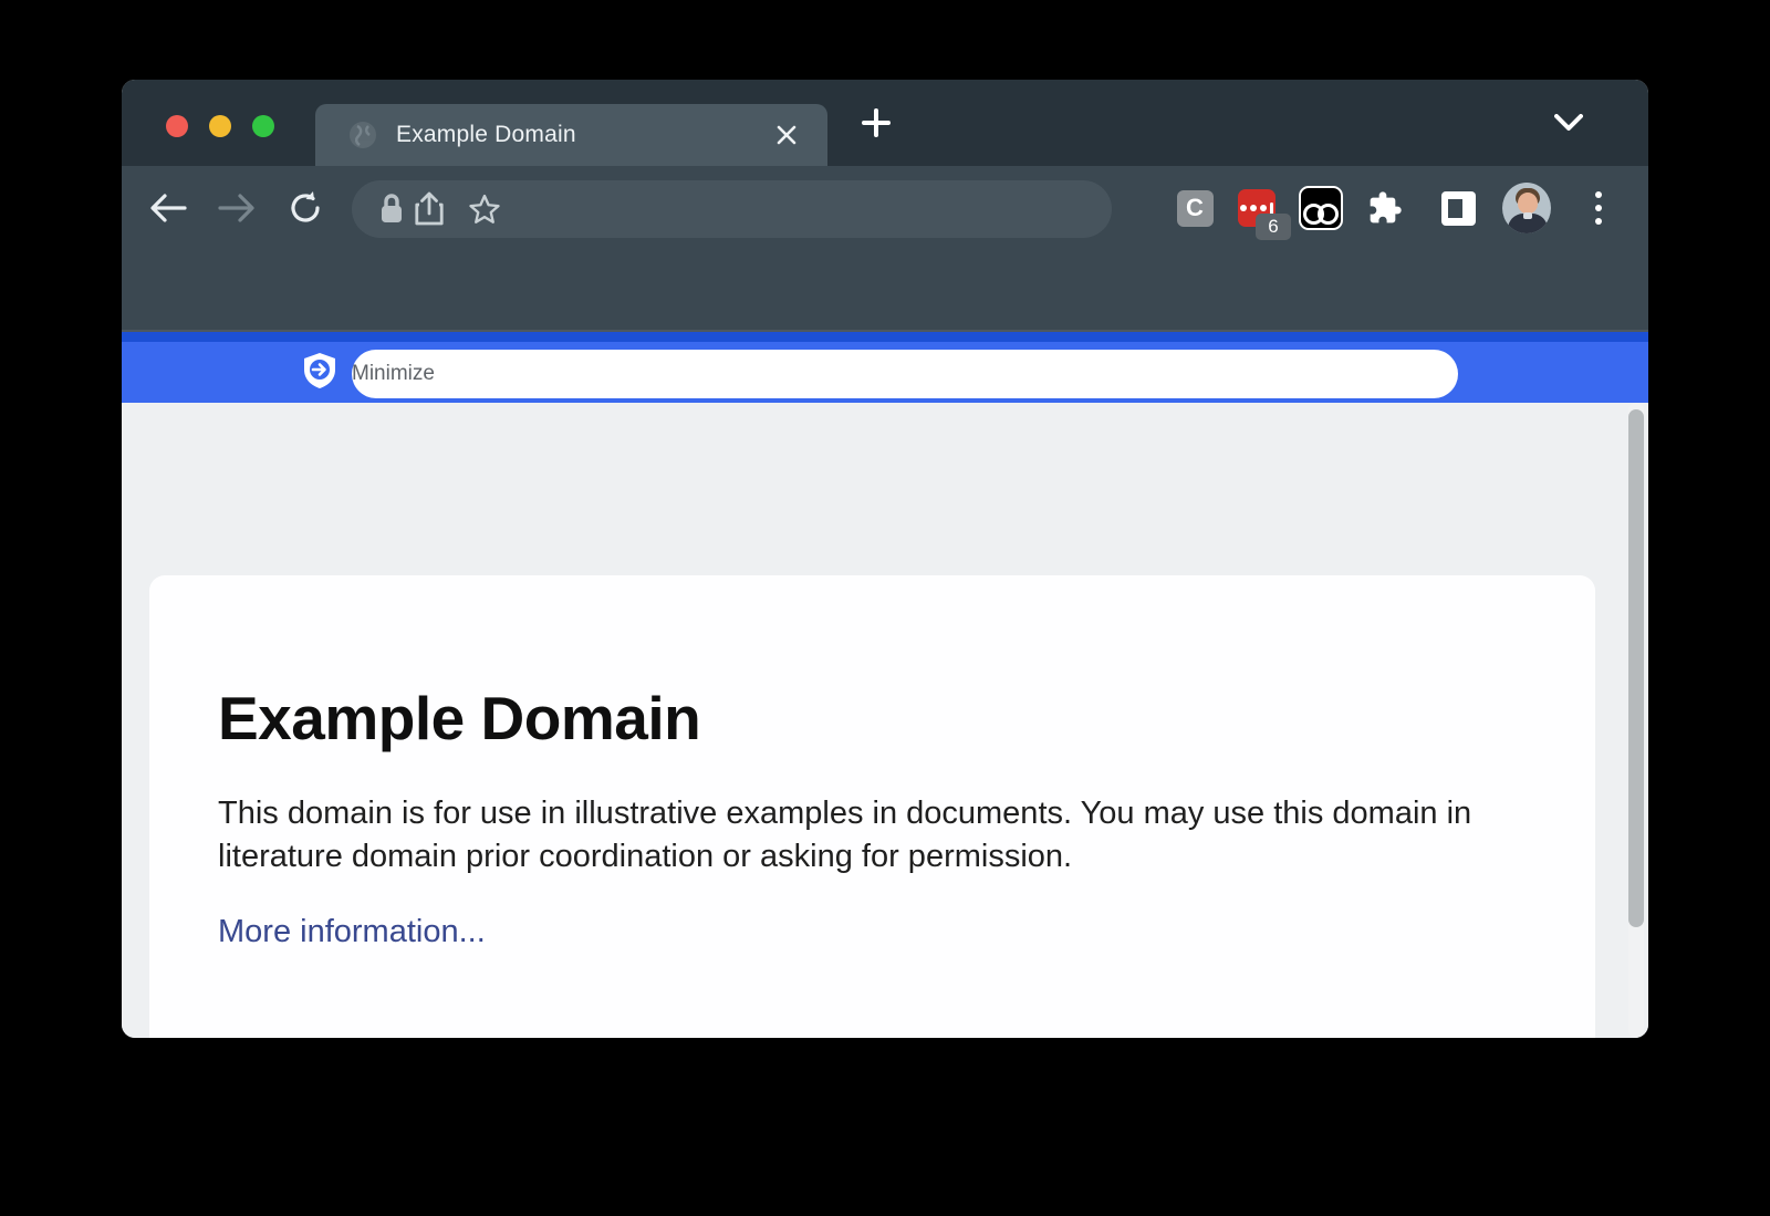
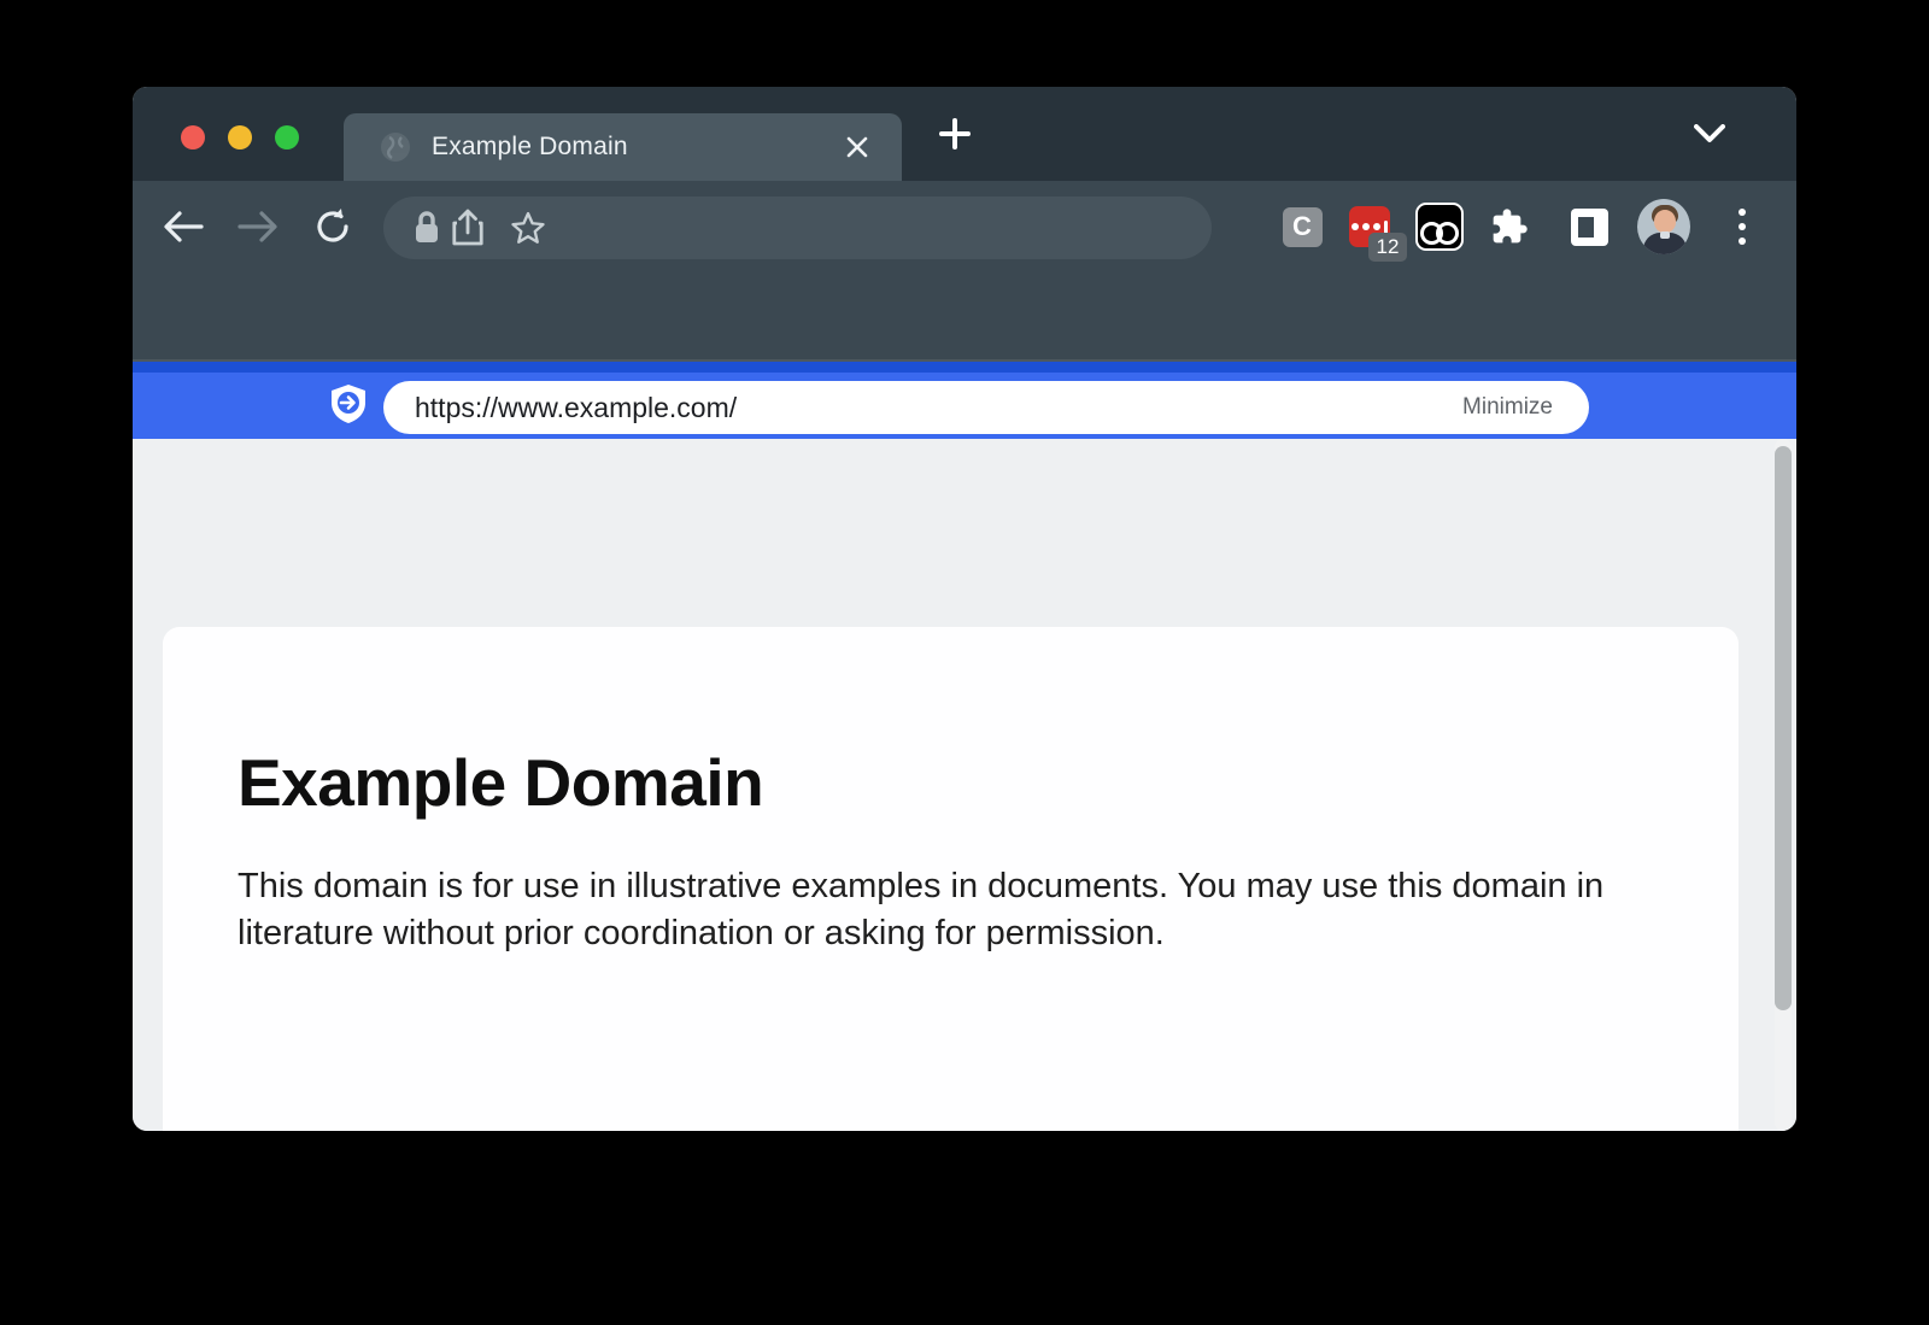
  Example Domain
  C
- 6
+ 12
+ https://www.example.com/
  Minimize
  Example Domain
- This domain is for use in illustrative examples in documents. You may use this domain in literature domain prior coordination or asking for permission.
+ This domain is for use in illustrative examples in documents. You may use this domain in literature without prior coordination or asking for permission.
- More information...
